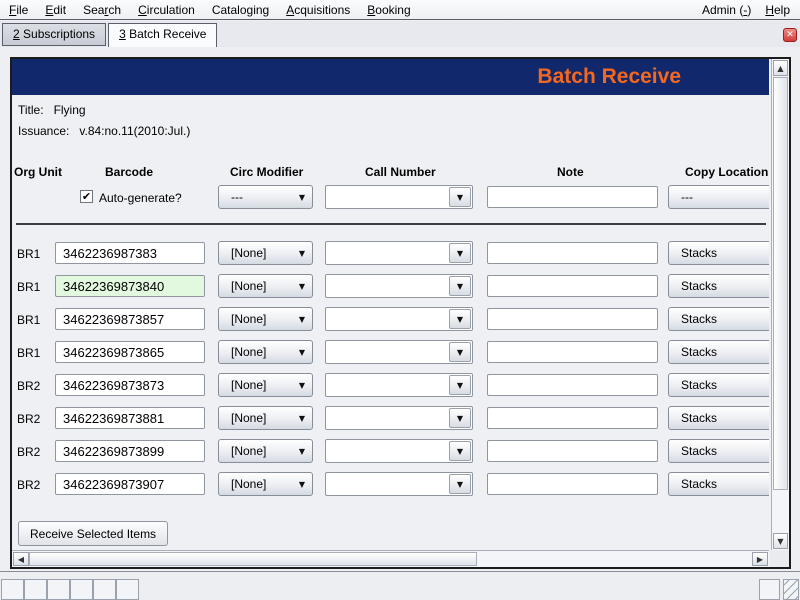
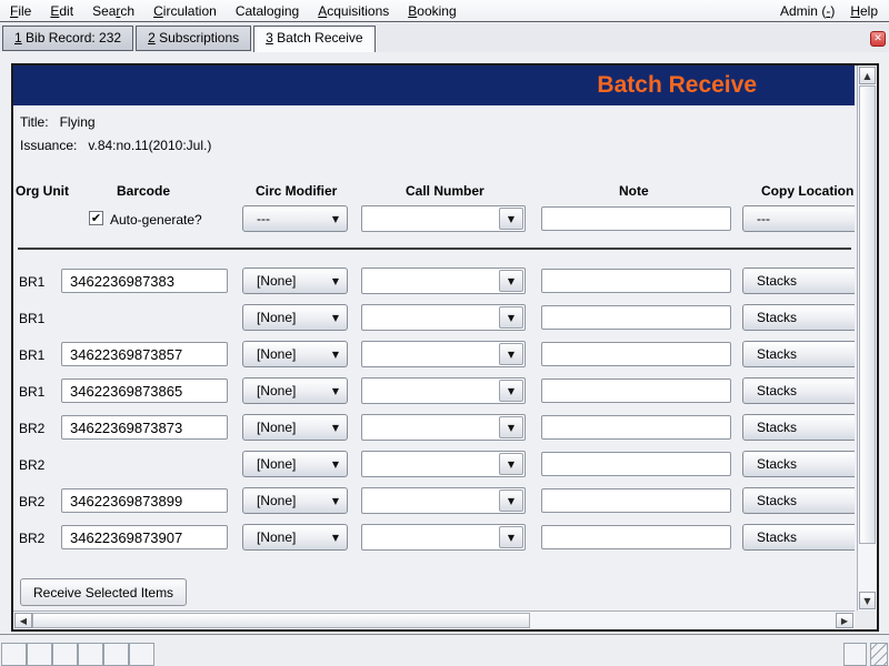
  File
  Edit
  Search
  Circulation
  Cataloging
  Acquisitions
  Booking
  Admin (-)
  Help
+ 1 Bib Record: 232
  2 Subscriptions
  3 Batch Receive
  ✕
  Batch Receive
  Title: Flying
  Issuance: v.84:no.11(2010:Jul.)
  Org Unit
  Barcode
  Circ Modifier
  Call Number
  Note
  Copy Location
  ✔
  Auto-generate?
  ---
  ▼
  ▼
  ---
  BR1
  3462236987383
  [None]
  ▼
  ▼
  Stacks
  BR1
- 34622369873840
  [None]
  ▼
  ▼
  Stacks
  BR1
  34622369873857
  [None]
  ▼
  ▼
  Stacks
  BR1
  34622369873865
  [None]
  ▼
  ▼
  Stacks
  BR2
  34622369873873
  [None]
  ▼
  ▼
  Stacks
  BR2
- 34622369873881
  [None]
  ▼
  ▼
  Stacks
  BR2
  34622369873899
  [None]
  ▼
  ▼
  Stacks
  BR2
  34622369873907
  [None]
  ▼
  ▼
  Stacks
  Receive Selected Items
  ▲
  ▼
  ◀
  ▶
